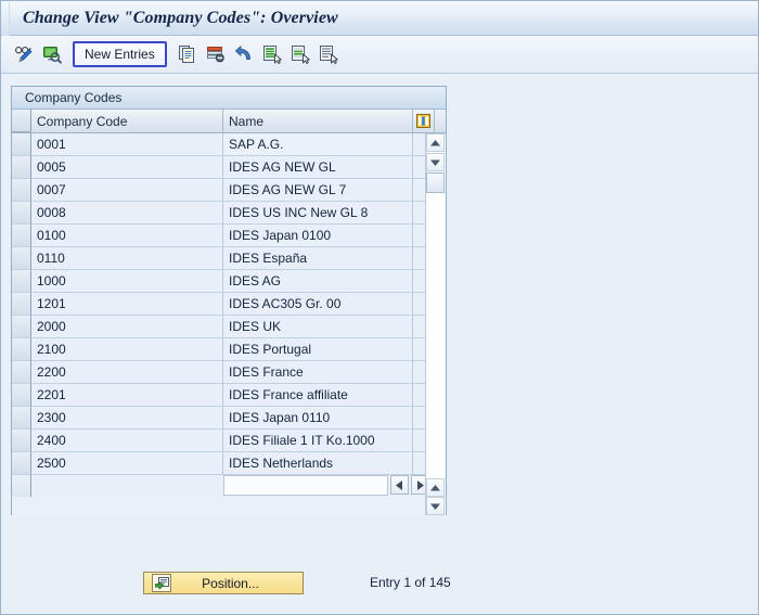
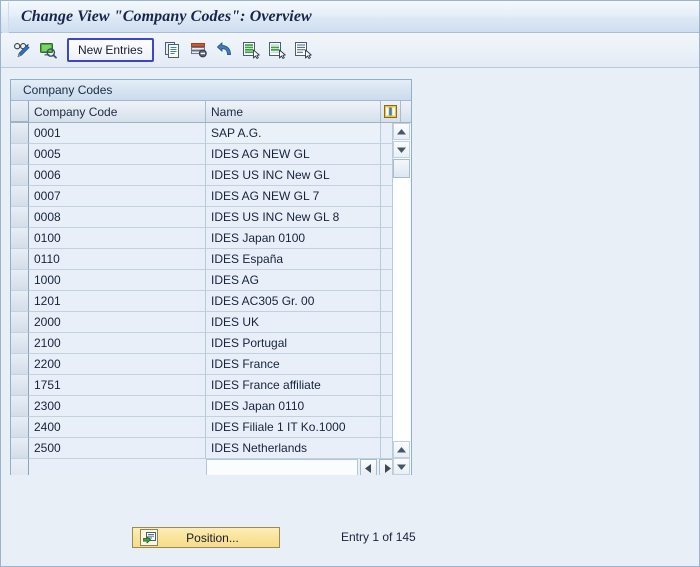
  Change View "Company Codes": Overview
  New Entries
  Company Codes
  Company Code
  Name
  0001
  SAP A.G.
  0005
  IDES AG NEW GL
+ 0006
+ IDES US INC New GL
  0007
  IDES AG NEW GL 7
  0008
  IDES US INC New GL 8
  0100
  IDES Japan 0100
  0110
  IDES España
  1000
  IDES AG
  1201
  IDES AC305 Gr. 00
  2000
  IDES UK
  2100
  IDES Portugal
  2200
  IDES France
- 2201
+ 1751
  IDES France affiliate
  2300
  IDES Japan 0110
  2400
  IDES Filiale 1 IT Ko.1000
  2500
  IDES Netherlands
  Position...
  Entry 1 of 145
